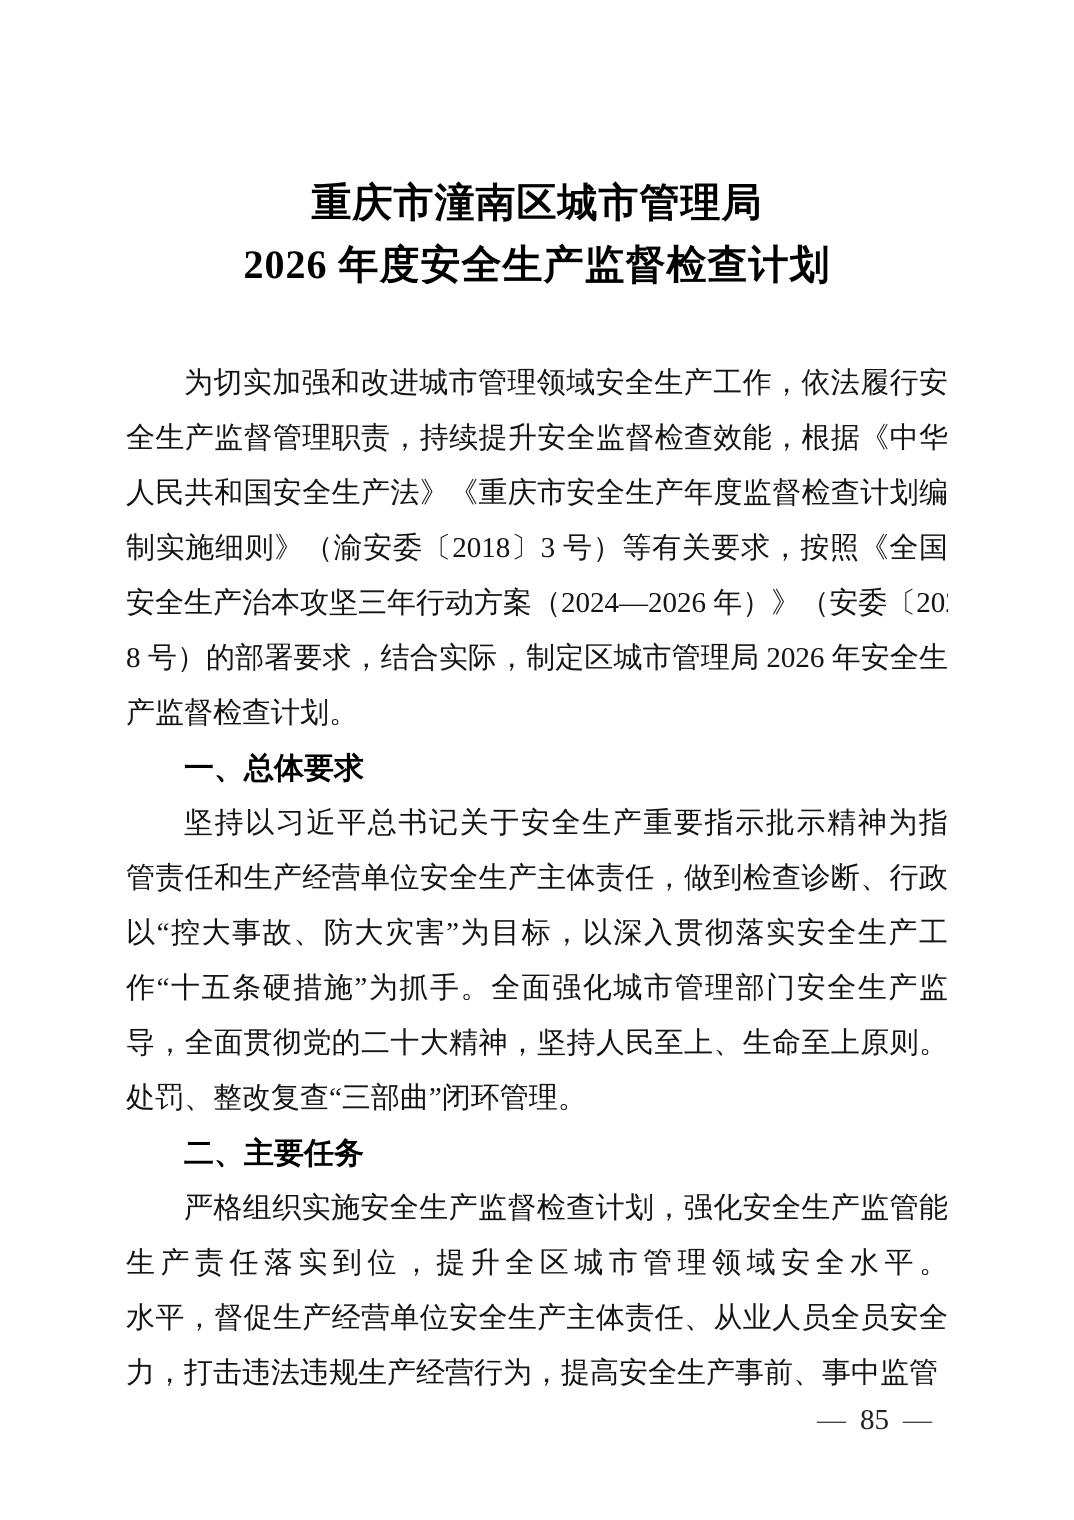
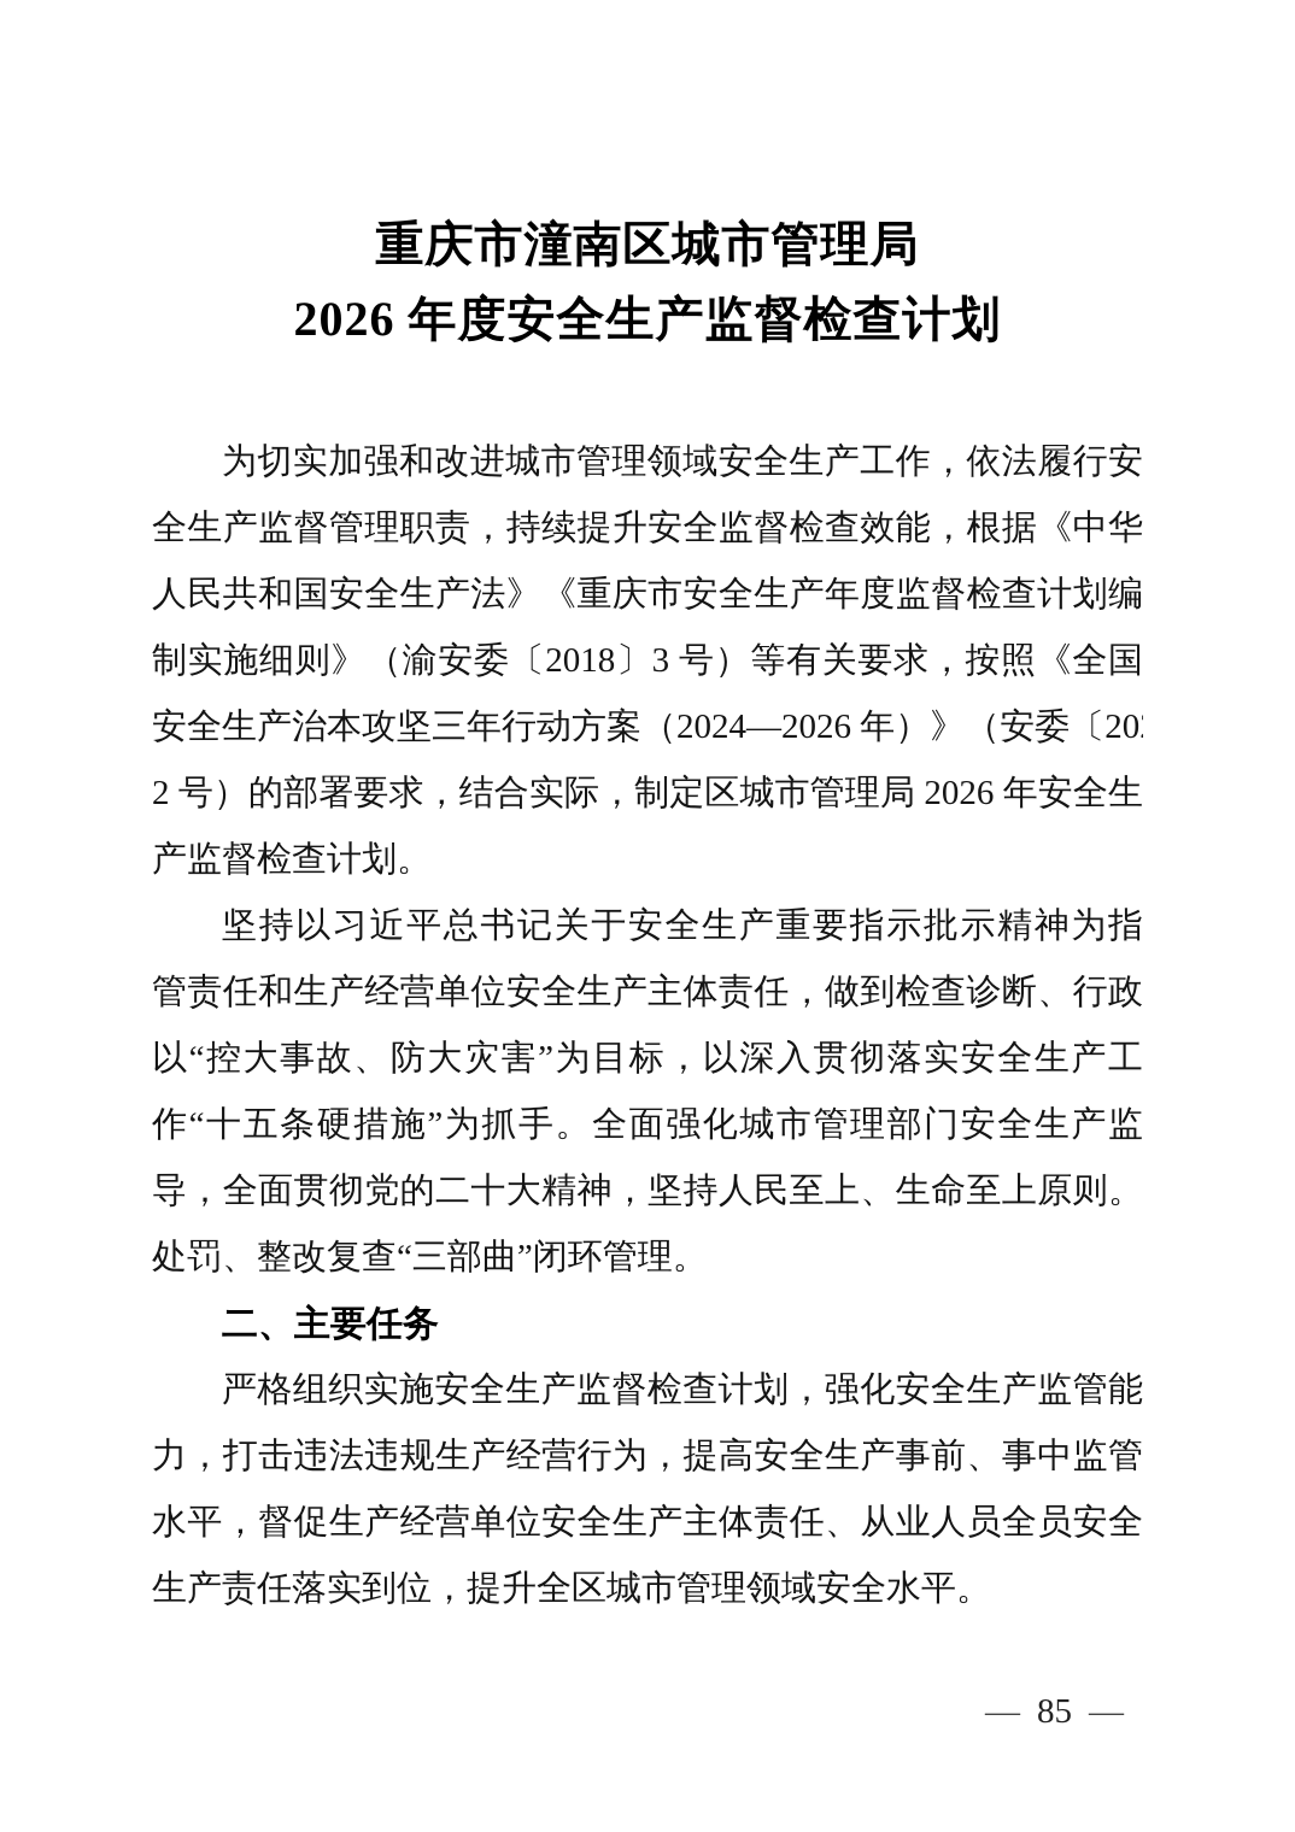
  重庆市潼南区城市管理局
  2026 年度安全生产监督检查计划
  为切实加强和改进城市管理领域安全生产工作，依法履行安
  全生产监督管理职责，持续提升安全监督检查效能，根据《中华
  人民共和国安全生产法》《重庆市安全生产年度监督检查计划编
  制实施细则》（渝安委〔2018〕3 号）等有关要求，按照《全国
  安全生产治本攻坚三年行动方案（2024—2026 年）》（安委〔20
- 8 号）的部署要求，结合实际，制定区城市管理局 2026 年安全生
+ 2 号）的部署要求，结合实际，制定区城市管理局 2026 年安全生
  产监督检查计划。
- 一、总体要求
  坚持以习近平总书记关于安全生产重要指示批示精神为指
  管责任和生产经营单位安全生产主体责任，做到检查诊断、行政
  以“控大事故、防大灾害”为目标，以深入贯彻落实安全生产工
  作“十五条硬措施”为抓手。全面强化城市管理部门安全生产监
  导，全面贯彻党的二十大精神，坚持人民至上、生命至上原则。
  处罚、整改复查“三部曲”闭环管理。
  二、主要任务
  严格组织实施安全生产监督检查计划，强化安全生产监管能
- 生产责任落实到位，提升全区城市管理领域安全水平。
+ 力，打击违法违规生产经营行为，提高安全生产事前、事中监管
  水平，督促生产经营单位安全生产主体责任、从业人员全员安全
- 力，打击违法违规生产经营行为，提高安全生产事前、事中监管
+ 生产责任落实到位，提升全区城市管理领域安全水平。
  — 85 —
